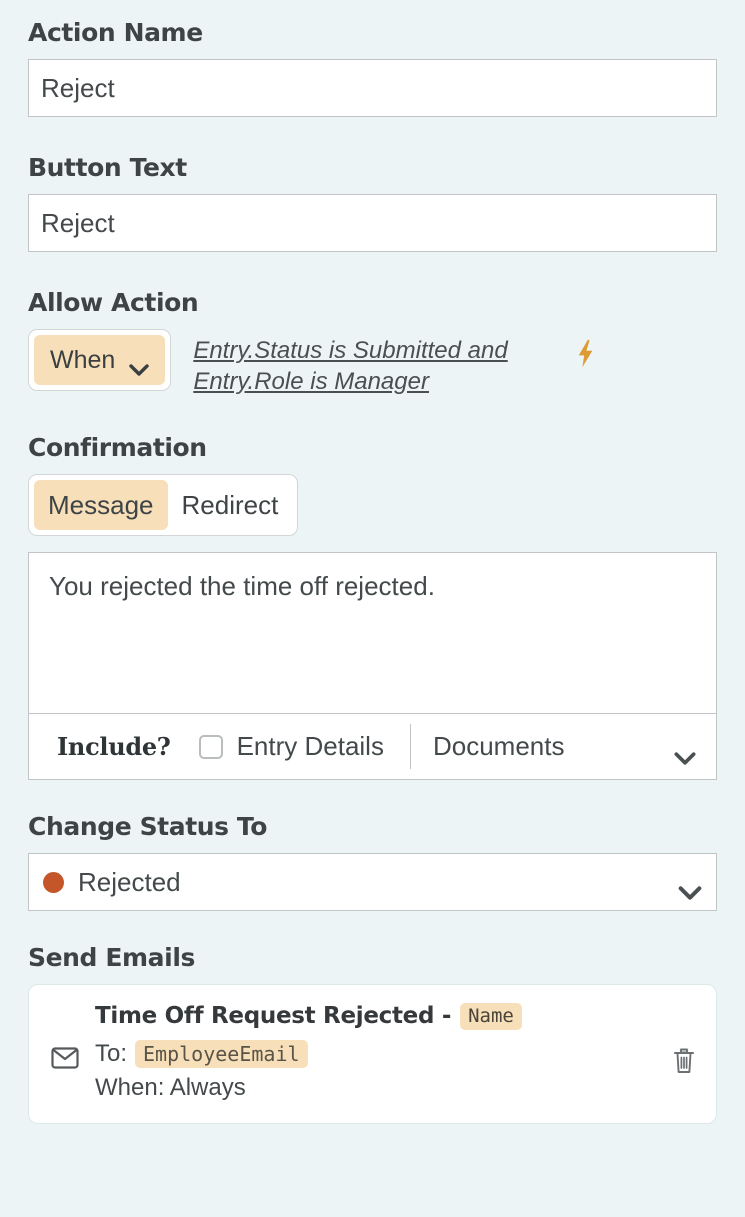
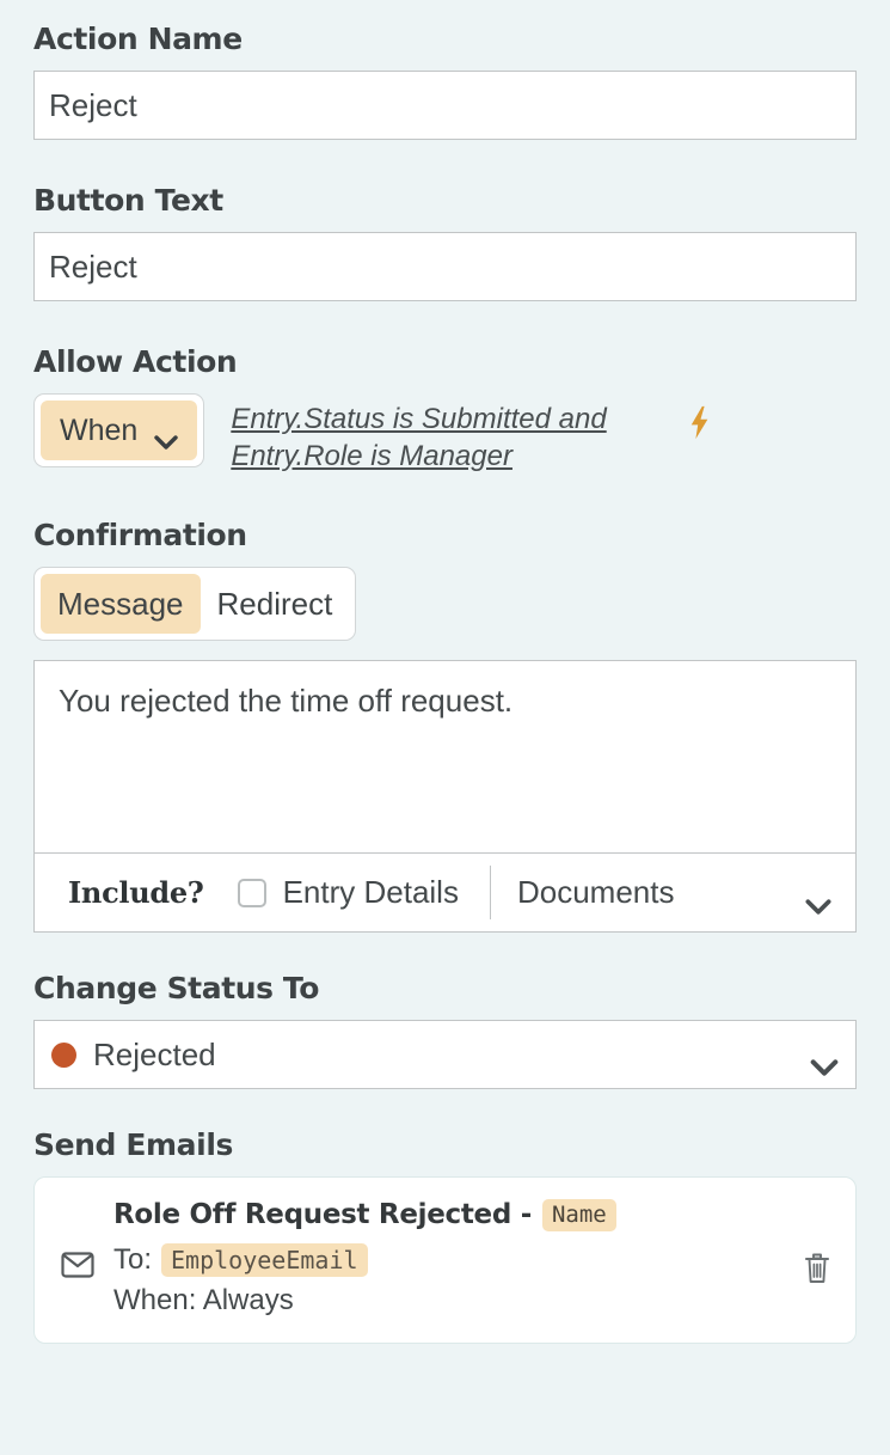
  Action Name
  Reject
  Button Text
  Reject
  Allow Action
  When
  Entry.Status is Submitted and Entry.Role is Manager
  Confirmation
  Message
  Redirect
- You rejected the time off rejected.
+ You rejected the time off request.
  Include?
  Entry Details
  Documents
  Change Status To
  Rejected
  Send Emails
- Time Off Request Rejected -
+ Role Off Request Rejected -
  Name
  To:
  EmployeeEmail
  When: Always
